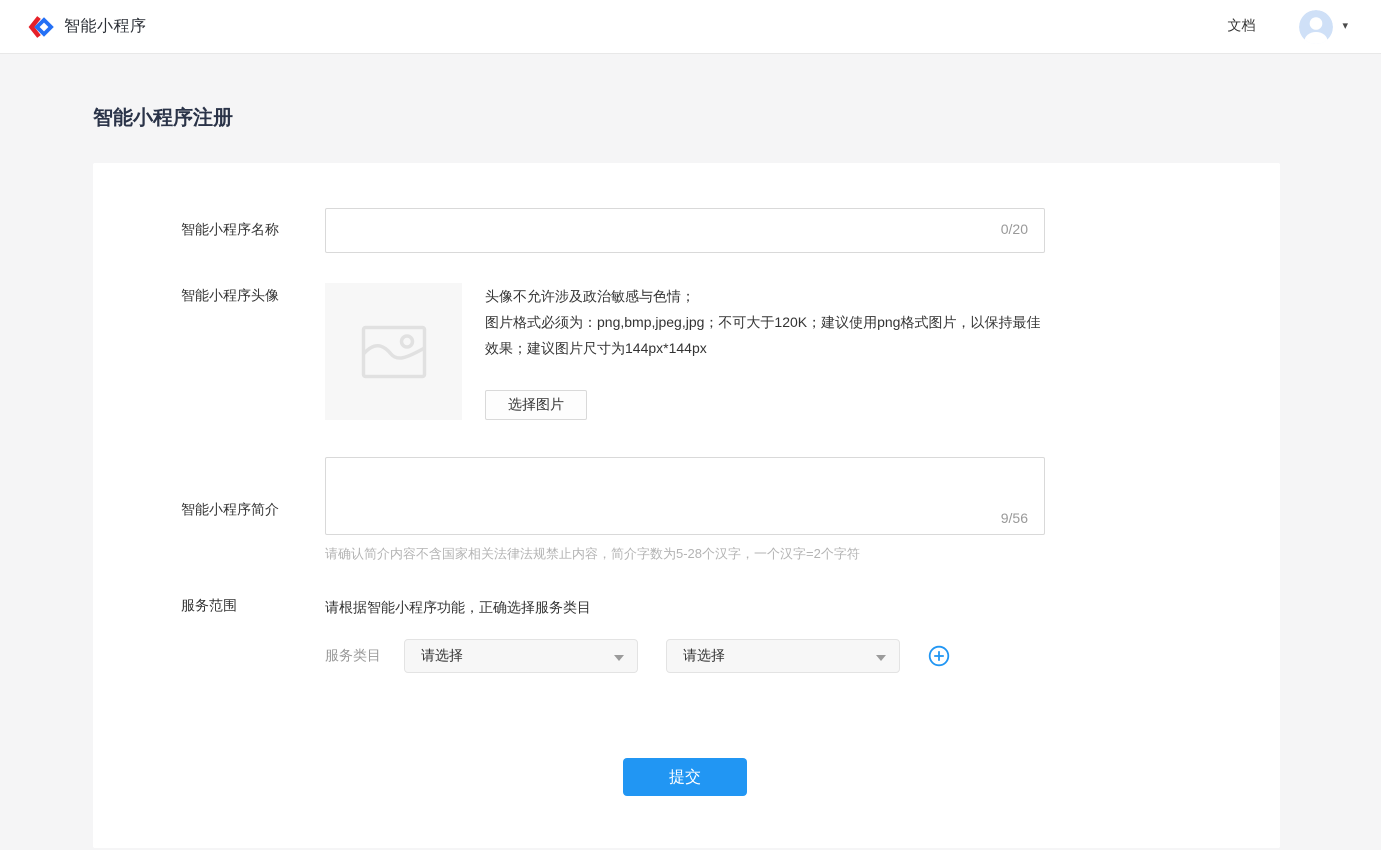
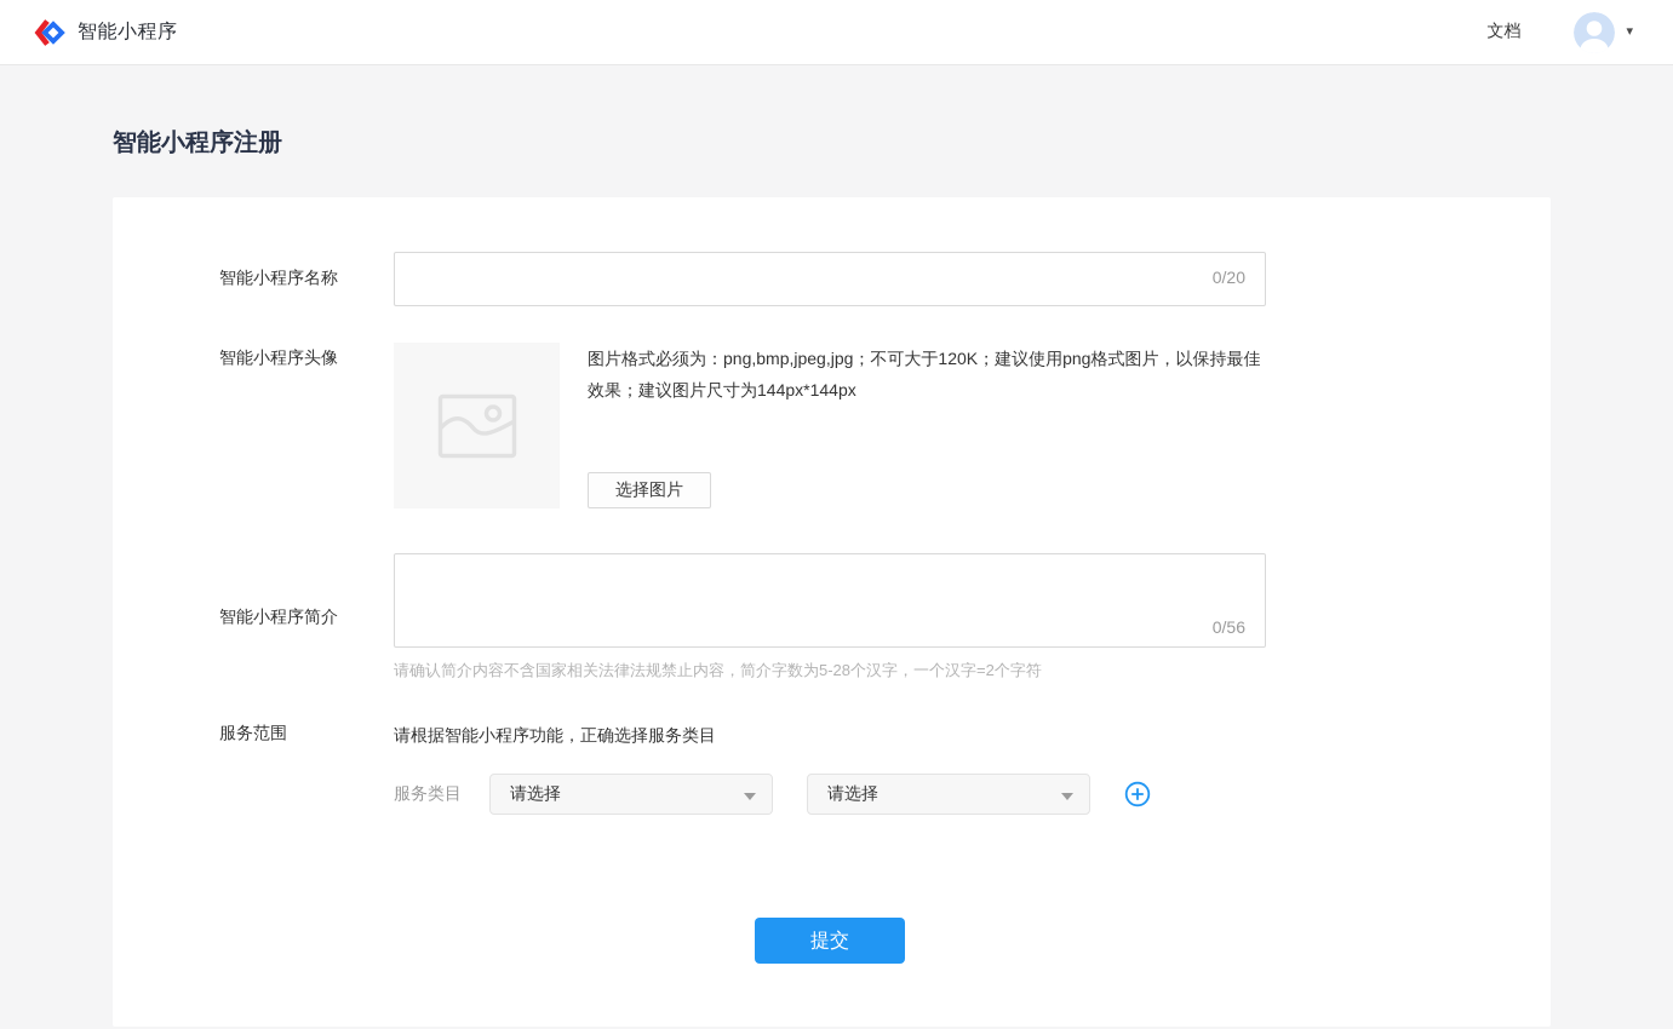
  智能小程序
  文档
  ▾
  智能小程序注册
  智能小程序名称
  0/20
  智能小程序头像
- 头像不允许涉及政治敏感与色情；
  图片格式必须为：png,bmp,jpeg,jpg；不可大于120K；建议使用png格式图片，以保持最佳效果；建议图片尺寸为144px*144px
  选择图片
  智能小程序简介
- 9/56
+ 0/56
  请确认简介内容不含国家相关法律法规禁止内容，简介字数为5-28个汉字，一个汉字=2个字符
  服务范围
  请根据智能小程序功能，正确选择服务类目
  服务类目
  请选择
  请选择
  提交
